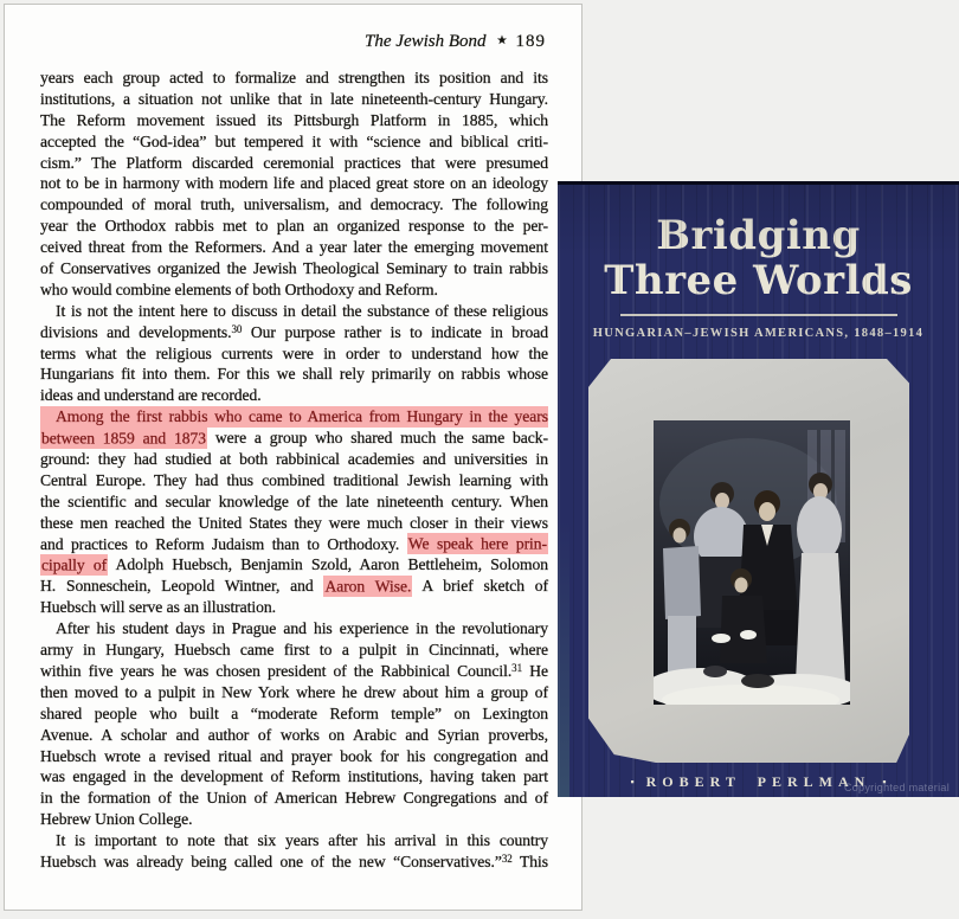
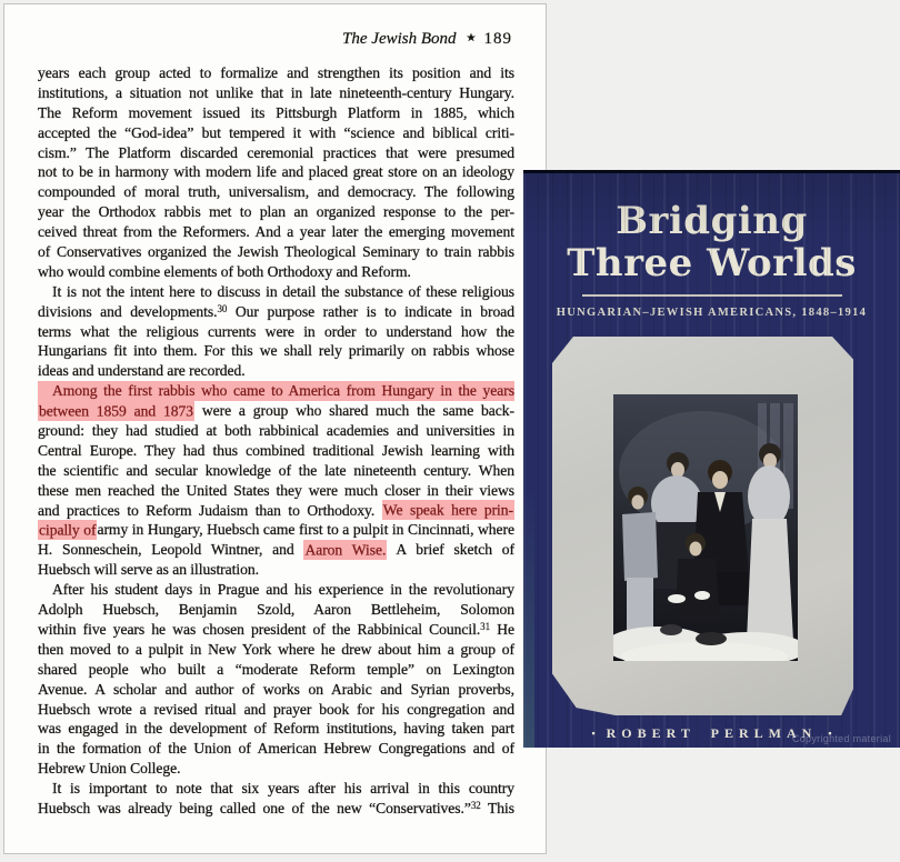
  The Jewish Bond ★ 189
  years each group acted to formalize and strengthen its position and its
  institutions, a situation not unlike that in late nineteenth-century Hungary.
  The Reform movement issued its Pittsburgh Platform in 1885, which
  accepted the “God-idea” but tempered it with “science and biblical criti-
  cism.” The Platform discarded ceremonial practices that were presumed
  not to be in harmony with modern life and placed great store on an ideology
  compounded of moral truth, universalism, and democracy. The following
  year the Orthodox rabbis met to plan an organized response to the per-
  ceived threat from the Reformers. And a year later the emerging movement
  of Conservatives organized the Jewish Theological Seminary to train rabbis
  who would combine elements of both Orthodoxy and Reform.
  It is not the intent here to discuss in detail the substance of these religious
  divisions and developments.30 Our purpose rather is to indicate in broad
  terms what the religious currents were in order to understand how the
  Hungarians fit into them. For this we shall rely primarily on rabbis whose
  ideas and understand are recorded.
  Among the first rabbis who came to America from Hungary in the years
  between 1859 and 1873 were a group who shared much the same back-
  ground: they had studied at both rabbinical academies and universities in
  Central Europe. They had thus combined traditional Jewish learning with
  the scientific and secular knowledge of the late nineteenth century. When
  these men reached the United States they were much closer in their views
  and practices to Reform Judaism than to Orthodoxy. We speak here prin-
- cipally of Adolph Huebsch, Benjamin Szold, Aaron Bettleheim, Solomon
+ cipally ofarmy in Hungary, Huebsch came first to a pulpit in Cincinnati, where
  H. Sonneschein, Leopold Wintner, and Aaron Wise. A brief sketch of
  Huebsch will serve as an illustration.
  After his student days in Prague and his experience in the revolutionary
- army in Hungary, Huebsch came first to a pulpit in Cincinnati, where
+ Adolph Huebsch, Benjamin Szold, Aaron Bettleheim, Solomon
  within five years he was chosen president of the Rabbinical Council.31 He
  then moved to a pulpit in New York where he drew about him a group of
  shared people who built a “moderate Reform temple” on Lexington
  Avenue. A scholar and author of works on Arabic and Syrian proverbs,
  Huebsch wrote a revised ritual and prayer book for his congregation and
  was engaged in the development of Reform institutions, having taken part
  in the formation of the Union of American Hebrew Congregations and of
  Hebrew Union College.
  It is important to note that six years after his arrival in this country
  Huebsch was already being called one of the new “Conservatives.”32 This
  ▪ ROBERT PERLMAN ▪
  Copyrighted material
